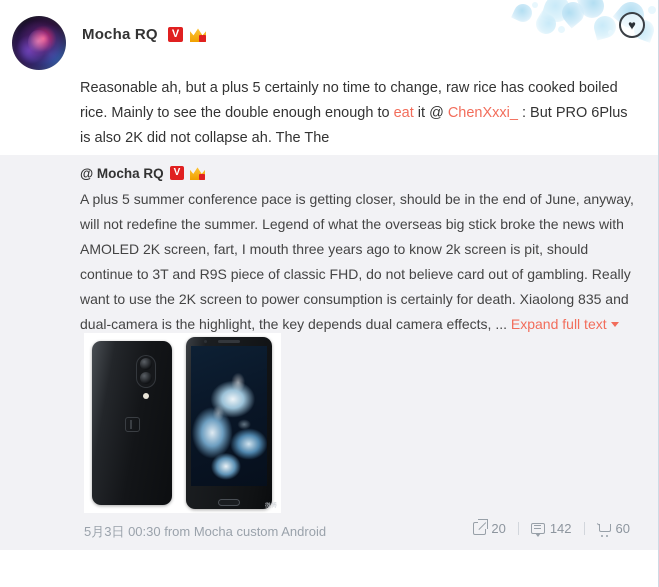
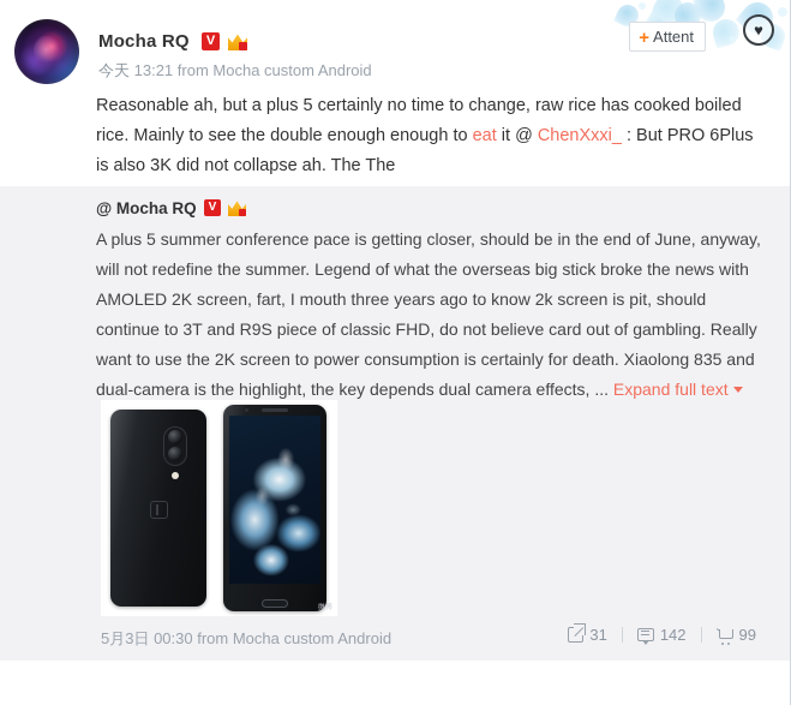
  Mocha RQ
  V
+ 今天 13:21 from Mocha custom Android
+ + Attent
  ♥
- Reasonable ah, but a plus 5 certainly no time to change, raw rice has cooked boiled rice. Mainly to see the double enough enough to eat it @ ChenXxxi_ : But PRO 6Plus is also 2K did not collapse ah. The The
+ Reasonable ah, but a plus 5 certainly no time to change, raw rice has cooked boiled rice. Mainly to see the double enough enough to eat it @ ChenXxxi_ : But PRO 6Plus is also 3K did not collapse ah. The The
  @ Mocha RQ
  V
  A plus 5 summer conference pace is getting closer, should be in the end of June, anyway, will not redefine the summer. Legend of what the overseas big stick broke the news with AMOLED 2K screen, fart, I mouth three years ago to know 2k screen is pit, should continue to 3T and R9S piece of classic FHD, do not believe card out of gambling. Really want to use the 2K screen to power consumption is certainly for death. Xiaolong 835 and dual-camera is the highlight, the key depends dual camera effects, ... Expand full text
  5月3日 00:30 from Mocha custom Android
- 20
+ 31
  142
- 60
+ 99
